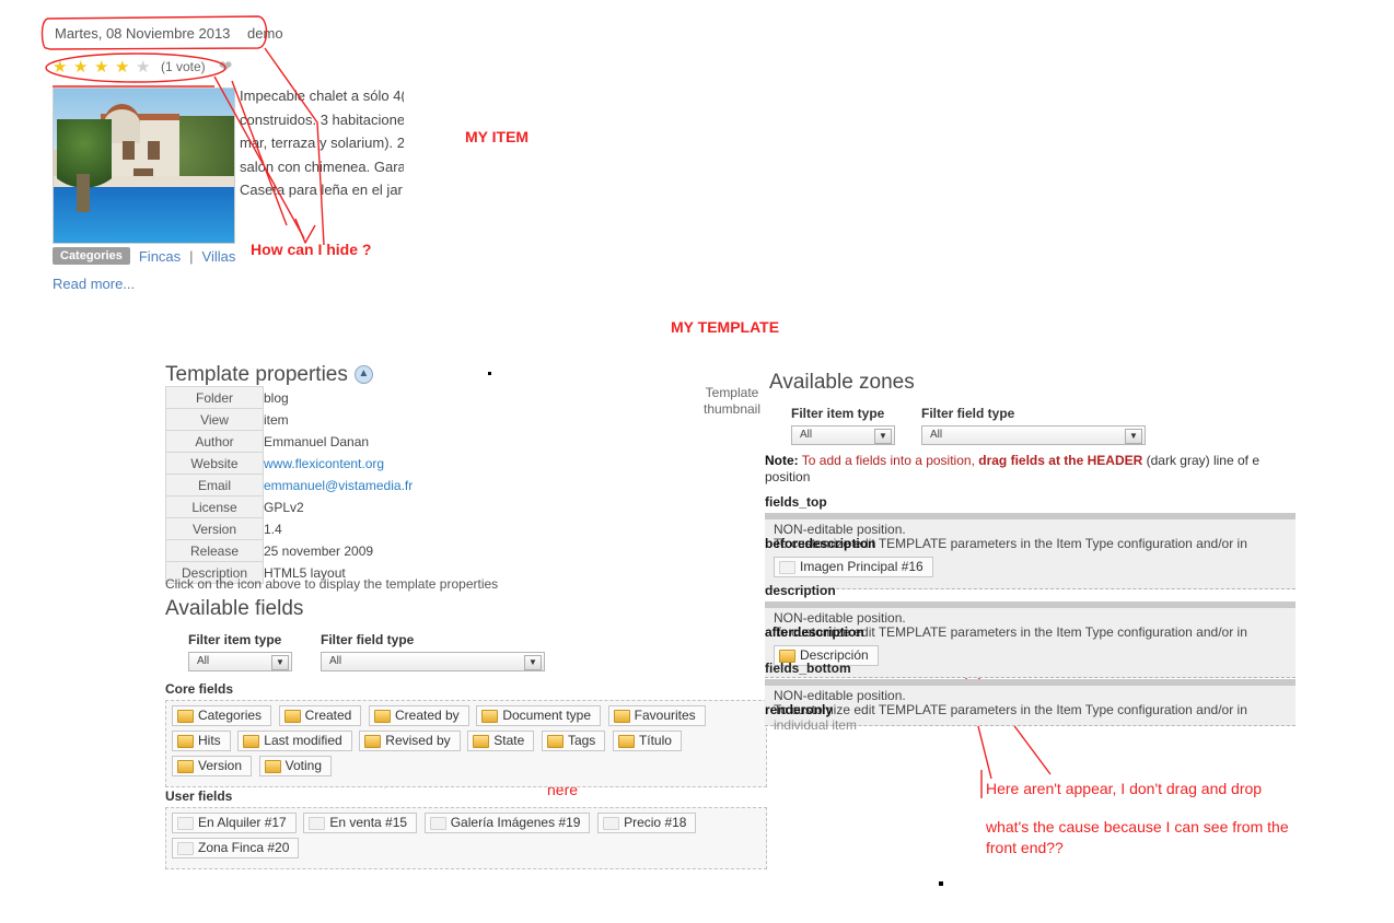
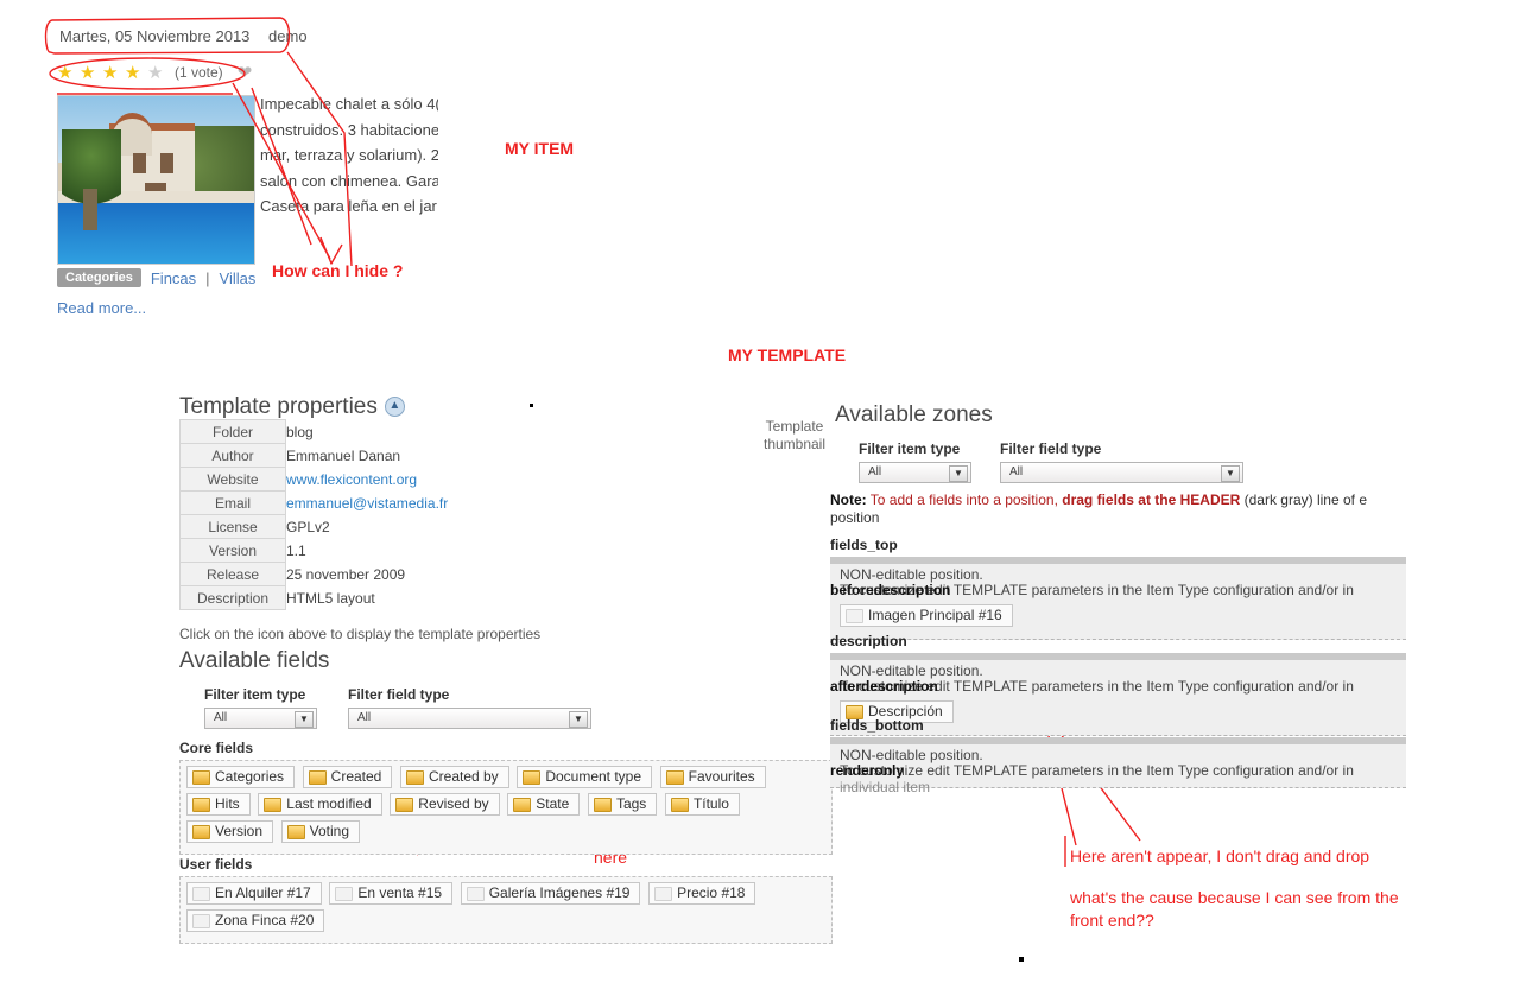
- Martes, 08 Noviembre 2013 demo
+ Martes, 05 Noviembre 2013 demo
  ★
  ★
  ★
  ★
  ★
  (1 vote)
  Impecable chalet a sólo 4(
  construidos 3 habitacione
  mr, terraza y solarium). 2
  salón con chimenea. Gara
  Caseta para leña en el jar
  Categories
  Fincas
  |
  Villas
  Read more...
  MY ITEM
  How can I hide ?
  MY TEMPLATE
  here
  Here aren't appear, I don't drag and drop
  what's the cause because I can see from the
  front end??
  Template properties ▲
  Template
  thumbnail
  Folder	blog
- View	item
  Author	Emmanuel Danan
  Website	www.flexicontent.org
  Email	emmanuel@vistamedia.fr
  License	GPLv2
- Version	1.4
+ Version	1.1
  Release	25 november 2009
  Description	HTML5 layout
  Click on the icon above to display the template properties
  Available fields
  Filter item type
  All
  ▼
  Filter field type
  All
  ▼
  Core fields
  Categories Created Created by Document type Favourites Hits Last modified Revised by State Tags Título Version Voting
  User fields
  En Alquiler #17 En venta #15 Galería Imágenes #19 Precio #18 Zona Finca #20
  Available zones
  Filter item type
  All
  ▼
  Filter field type
  All
  ▼
  Note: To add a fields into a position, drag fields at the HEADER (dark gray) line of e
  position
  fields_top
  NON-editable position.
  To customize edit TEMPLATE parameters in the Item Type configuration and/or in
  beforedescription
  Imagen Principal #16
  description
  NON-editable position.
  To customize edit TEMPLATE parameters in the Item Type configuration and/or in
  afterdescription
  Descripción
  fields_bottom
  NON-editable position.
  To customize edit TEMPLATE parameters in the Item Type configuration and/or in
  renderonly
  individual item
